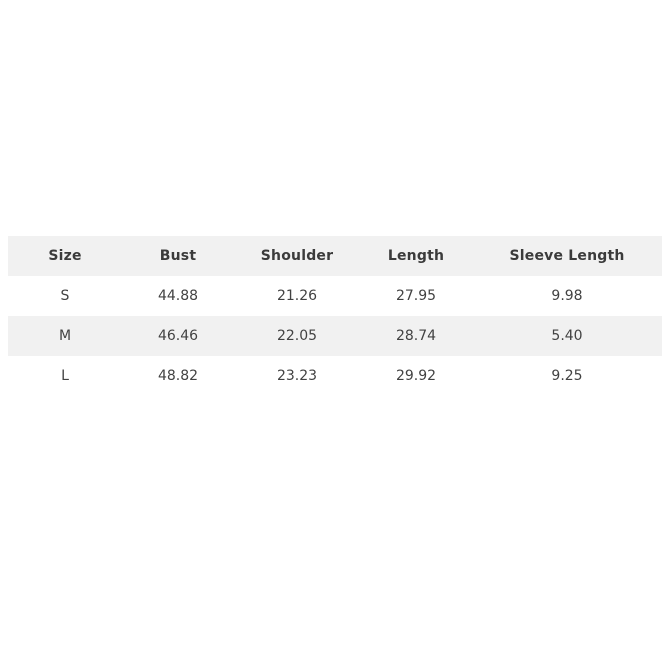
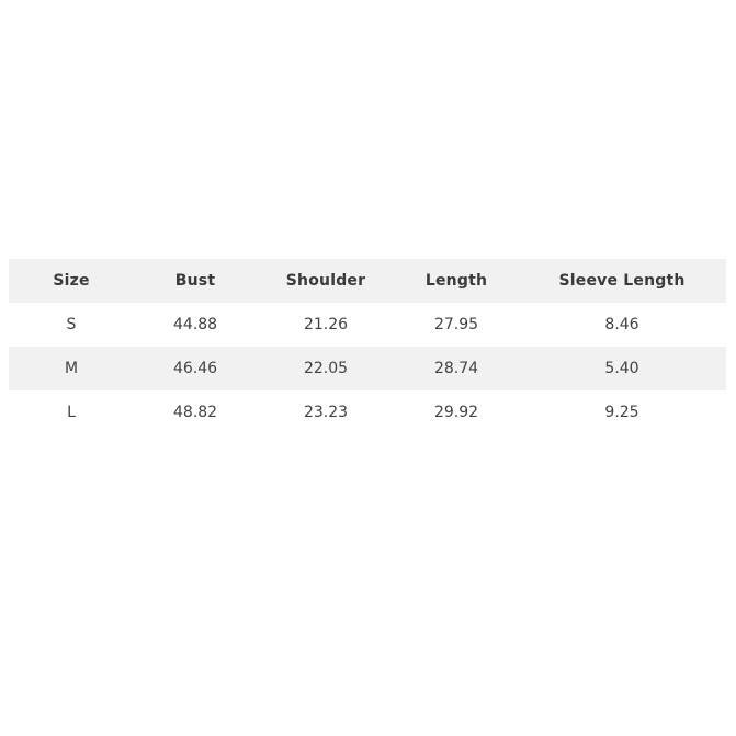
  Size	Bust	Shoulder	Length	Sleeve Length
- S	44.88	21.26	27.95	9.98
+ S	44.88	21.26	27.95	8.46
  M	46.46	22.05	28.74	5.40
  L	48.82	23.23	29.92	9.25
